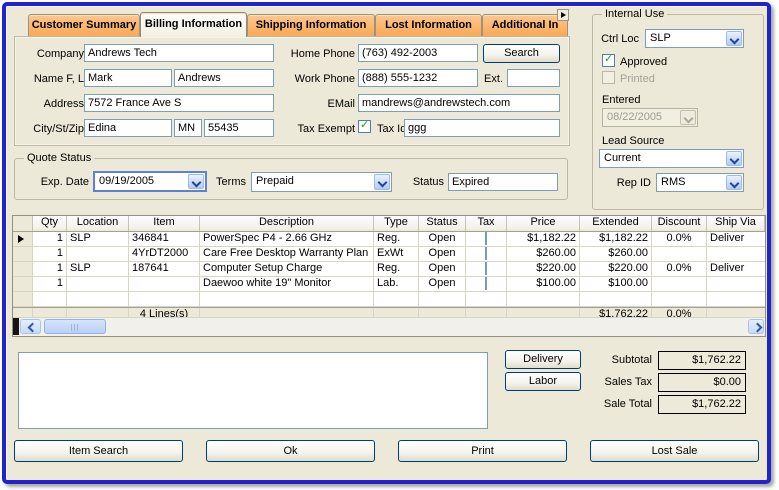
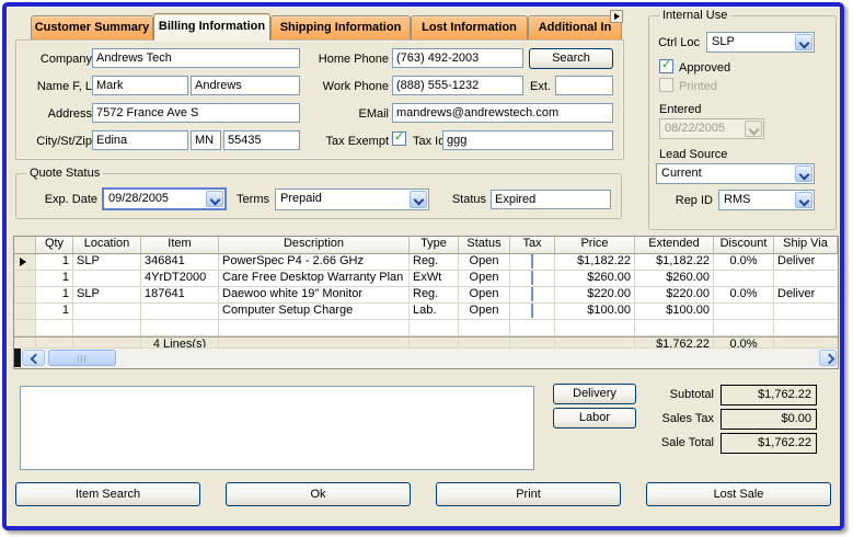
  Customer Summary
  Billing Information
  Shipping Information
  Lost Information
  Additional In
  Company
  Andrews Tech
  Name F, L
  Mark
  Andrews
  Address
  7572 France Ave S
  City/St/Zip
  Edina
  MN
  55435
  Home Phone
  (763) 492-2003
  Search
  Work Phone
  (888) 555-1232
  Ext.
  EMail
  mandrews@andrewstech.com
  Tax Exempt
  ✓
  Tax I
  ggg
  Quote Status
  Exp. Date
- 09/19/2005
+ 09/28/2005
  Terms
  Prepaid
  Status
  Expired
  Internal Use
  Ctrl Loc
  SLP
  ✓
  Approved
  Printed
  Entered
  08/22/2005
  Lead Source
  Current
  Rep ID
  RMS
  Qty
  Location
  Item
  Description
  Type
  Status
  Tax
  Price
  Extended
  Discount
  Ship Via
  1
  SLP
  346841
  PowerSpec P4 - 2.66 GHz
  Reg.
  Open
  $1,182.22
  $1,182.22
  0.0%
  Deliver
  1
  4YrDT2000
  Care Free Desktop Warranty Plan
  ExWt
  Open
  $260.00
  $260.00
  1
  SLP
  187641
- Computer Setup Charge
+ Daewoo white 19" Monitor
  Reg.
  Open
  $220.00
  $220.00
  0.0%
  Deliver
  1
- Daewoo white 19" Monitor
+ Computer Setup Charge
  Lab.
  Open
  $100.00
  $100.00
  4 Lines(s)
  $1,762.22
  0.0%
  Delivery
  Labor
  Subtotal
  $1,762.22
  Sales Tax
  $0.00
  Sale Total
  $1,762.22
  Item Search
  Ok
  Print
  Lost Sale
